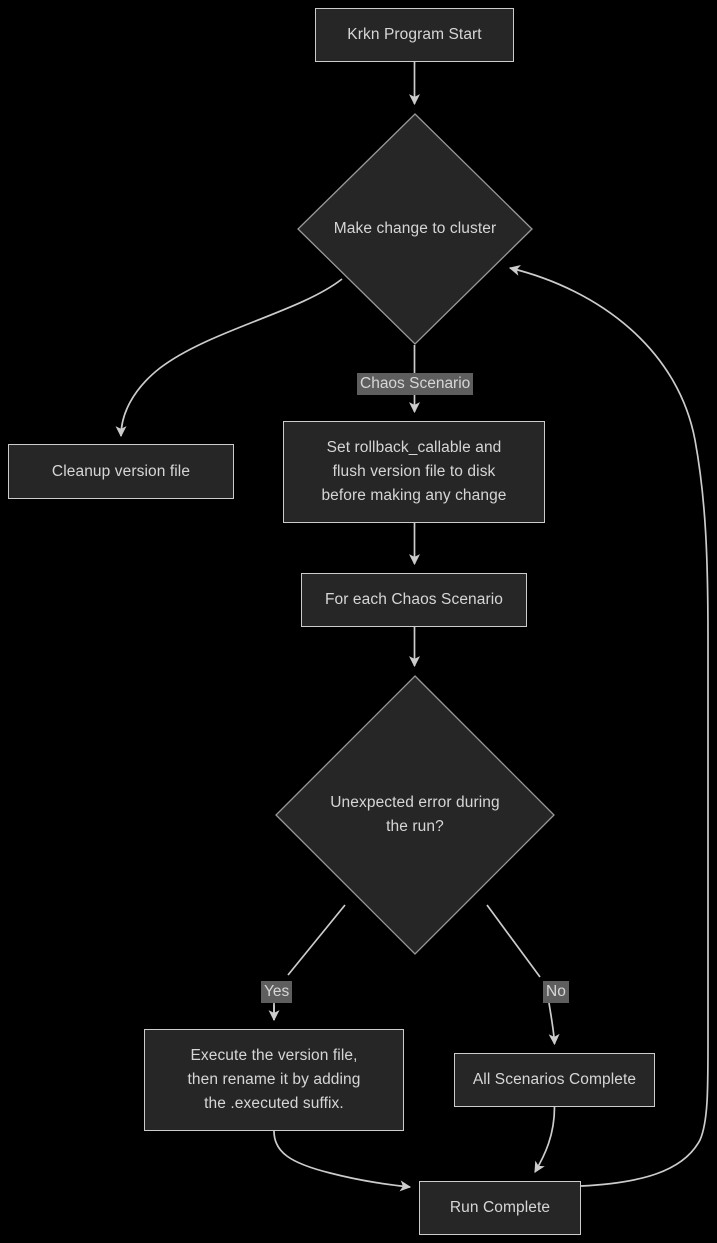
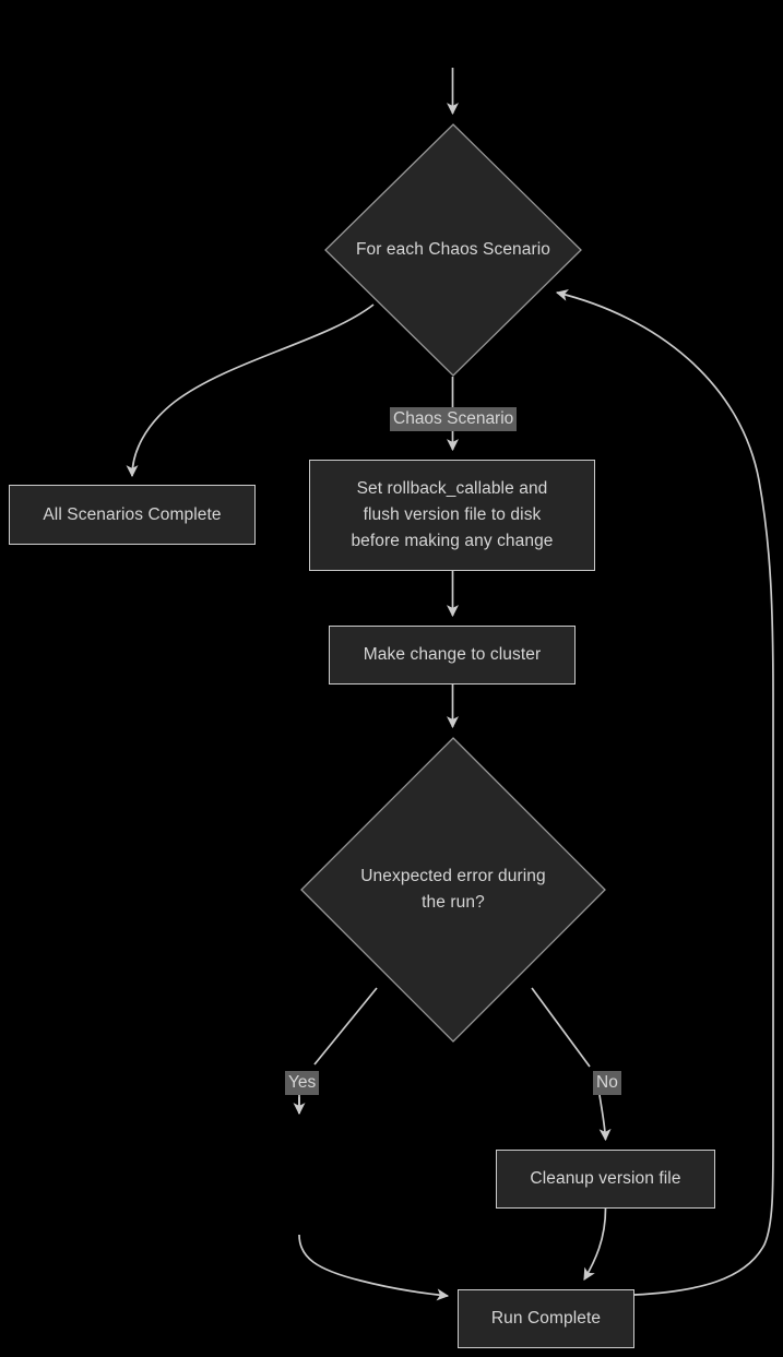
- Krkn Program Start
- Make change to cluster
+ For each Chaos Scenario
- Cleanup version file
+ All Scenarios Complete
  Set rollback_callable and
  flush version file to disk
  before making any change
- For each Chaos Scenario
+ Make change to cluster
  Unexpected error during
  the run?
- Execute the version file,
- then rename it by adding
- the .executed suffix.
- All Scenarios Complete
+ Cleanup version file
  Run Complete
  Chaos Scenario
  Yes
  No
